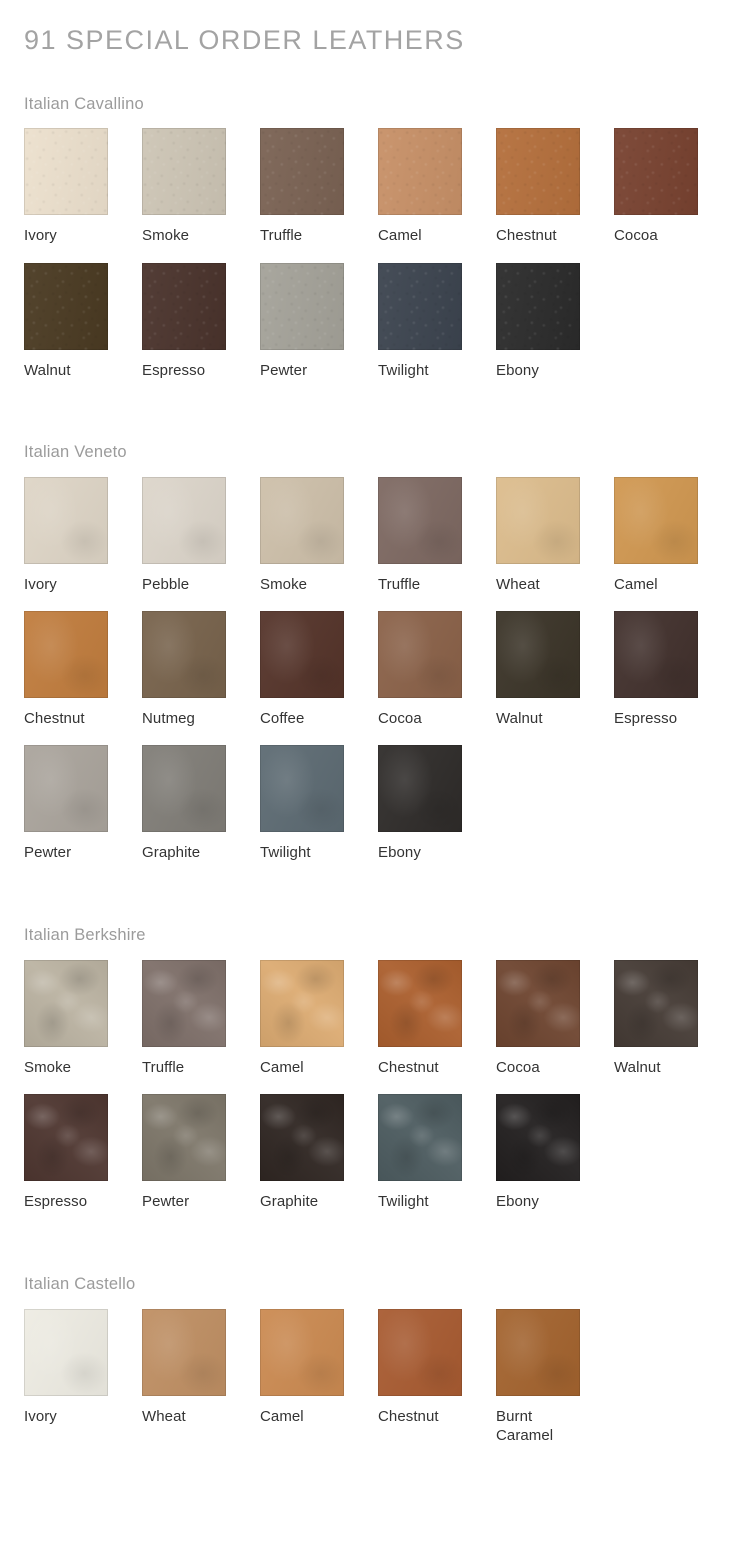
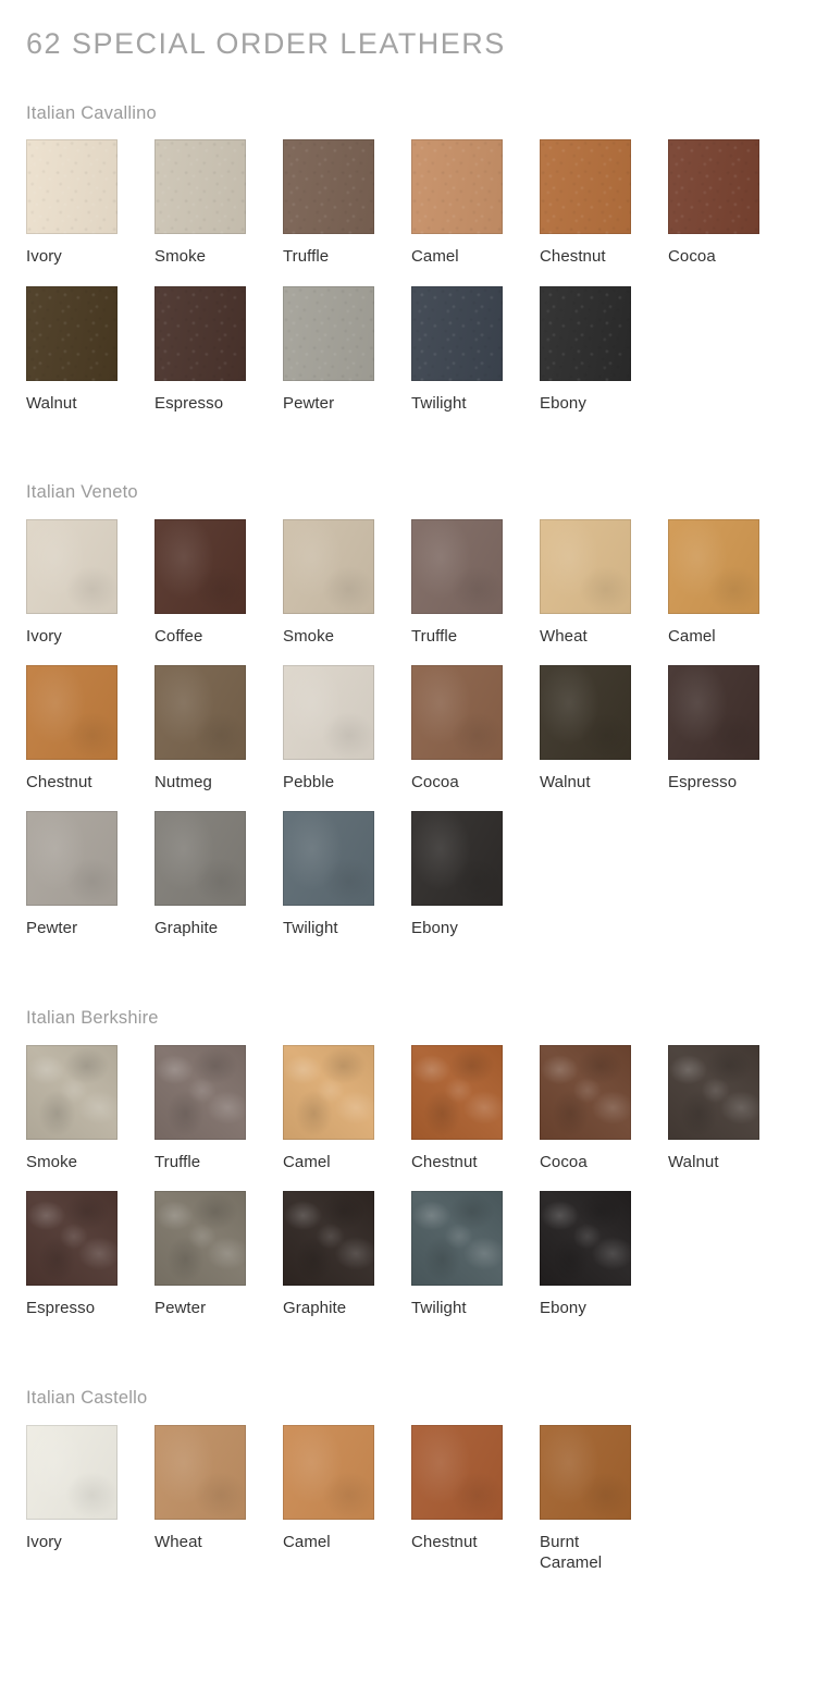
- 91 SPECIAL ORDER LEATHERS
+ 62 SPECIAL ORDER LEATHERS
  Italian Cavallino
  Ivory
  Smoke
  Truffle
  Camel
  Chestnut
  Cocoa
  Walnut
  Espresso
  Pewter
  Twilight
  Ebony
  Italian Veneto
  Ivory
- Pebble
+ Coffee
  Smoke
  Truffle
  Wheat
  Camel
  Chestnut
  Nutmeg
- Coffee
+ Pebble
  Cocoa
  Walnut
  Espresso
  Pewter
  Graphite
  Twilight
  Ebony
  Italian Berkshire
  Smoke
  Truffle
  Camel
  Chestnut
  Cocoa
  Walnut
  Espresso
  Pewter
  Graphite
  Twilight
  Ebony
  Italian Castello
  Ivory
  Wheat
  Camel
  Chestnut
  Burnt Caramel
